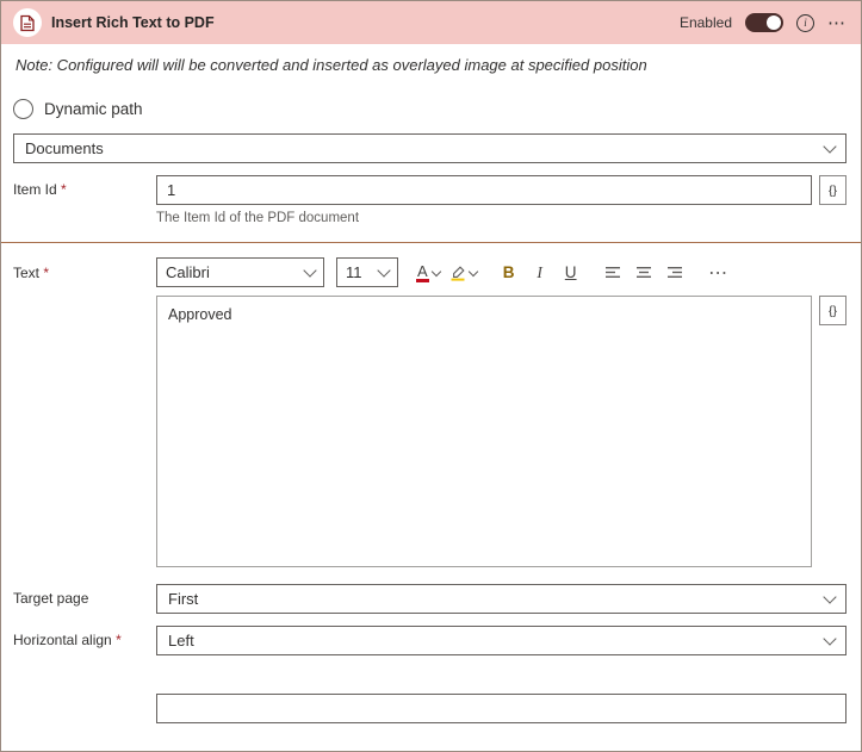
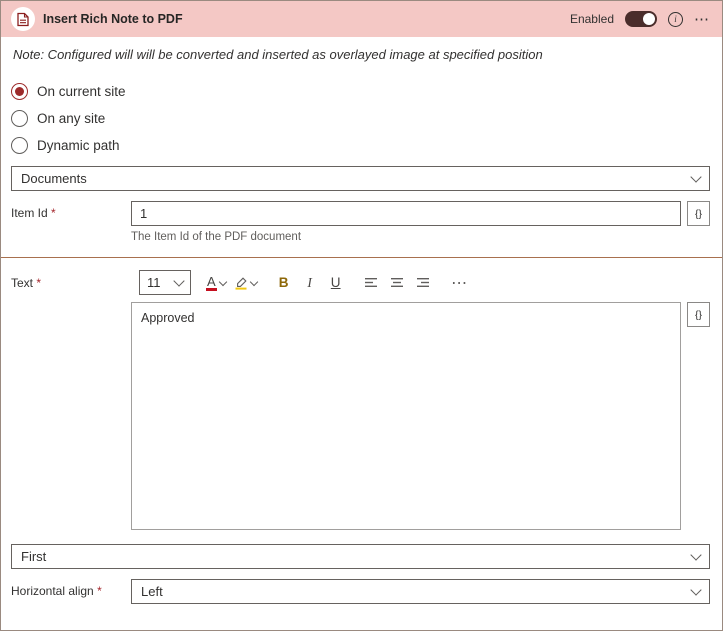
- Insert Rich Text to PDF
+ Insert Rich Note to PDF
  Enabled
  i
  ⋯
  Note: Configured will will be converted and inserted as overlayed image at specified position
+ On current site
+ On any site
  Dynamic path
  Documents
  Item Id *
  1
  {}
  The Item Id of the PDF document
  Text *
- Calibri
  11
  A
  B
  I
  U
  ⋯
  Approved
  {}
- Target page
  First
  Horizontal align *
  Left
